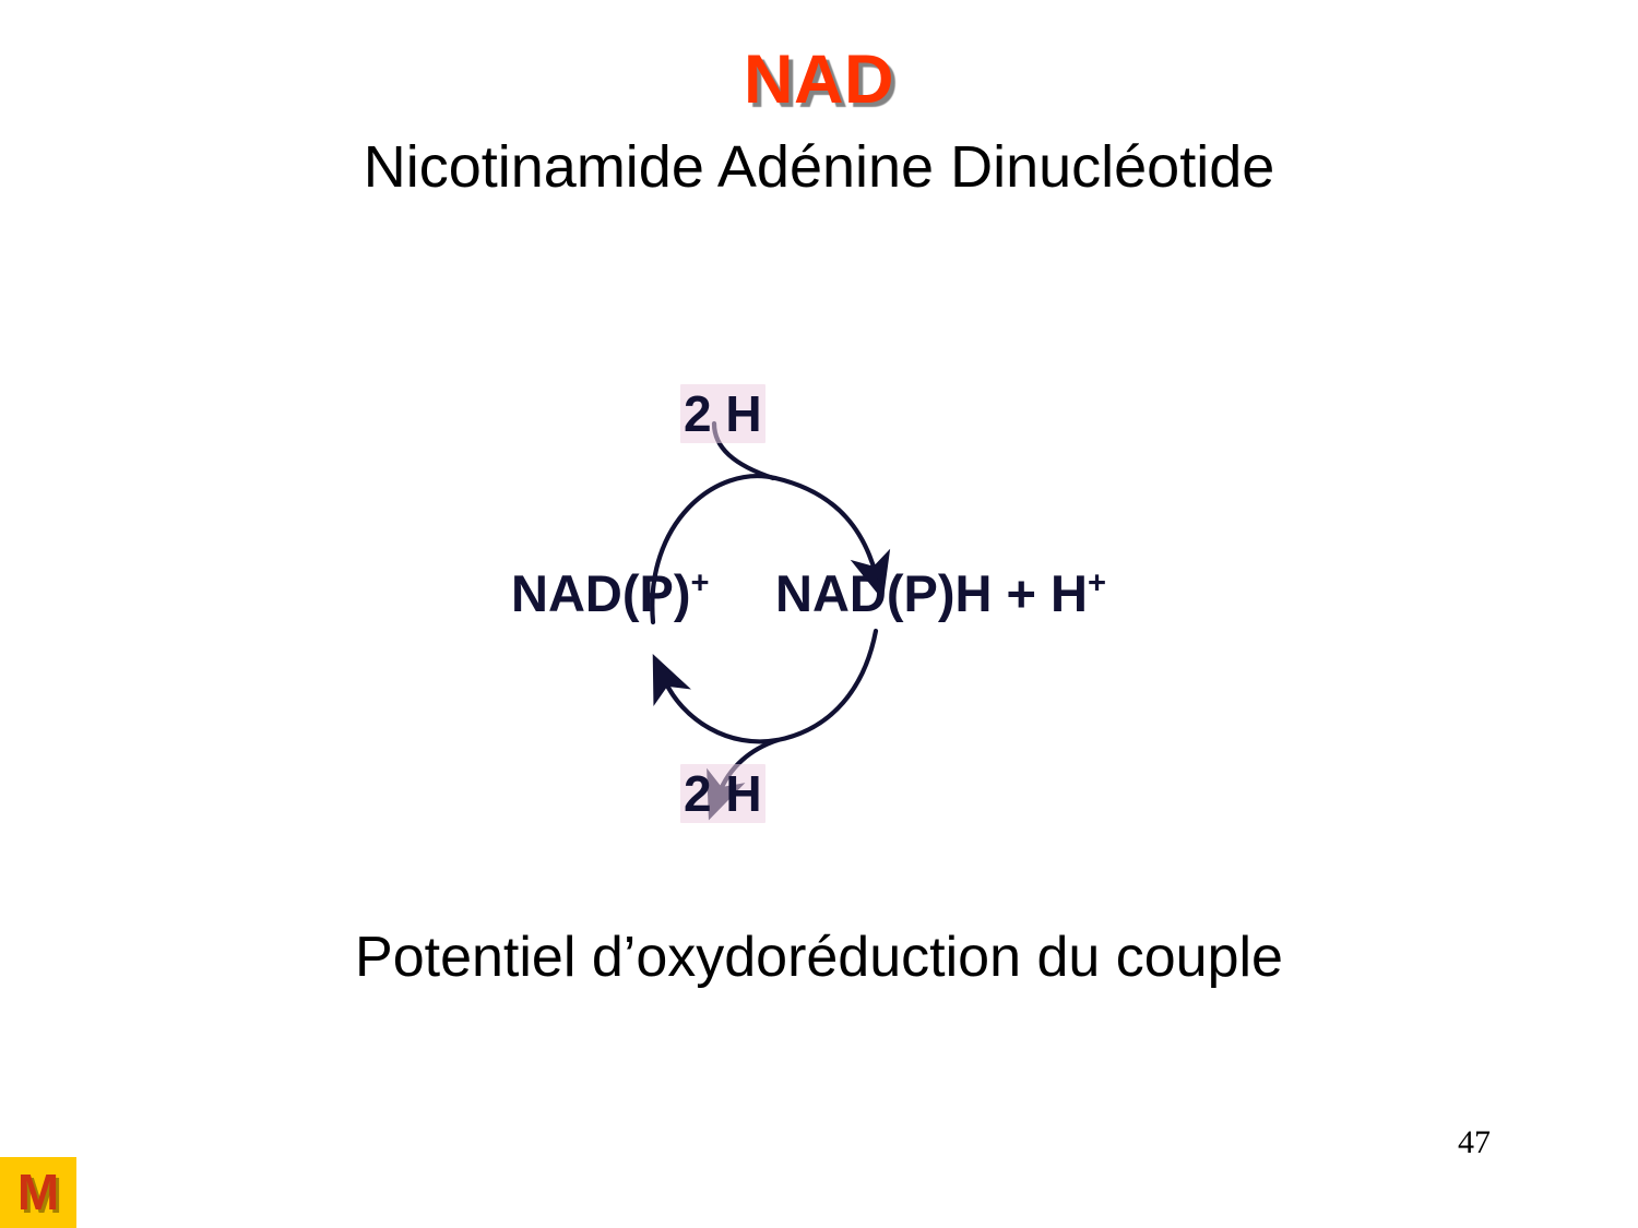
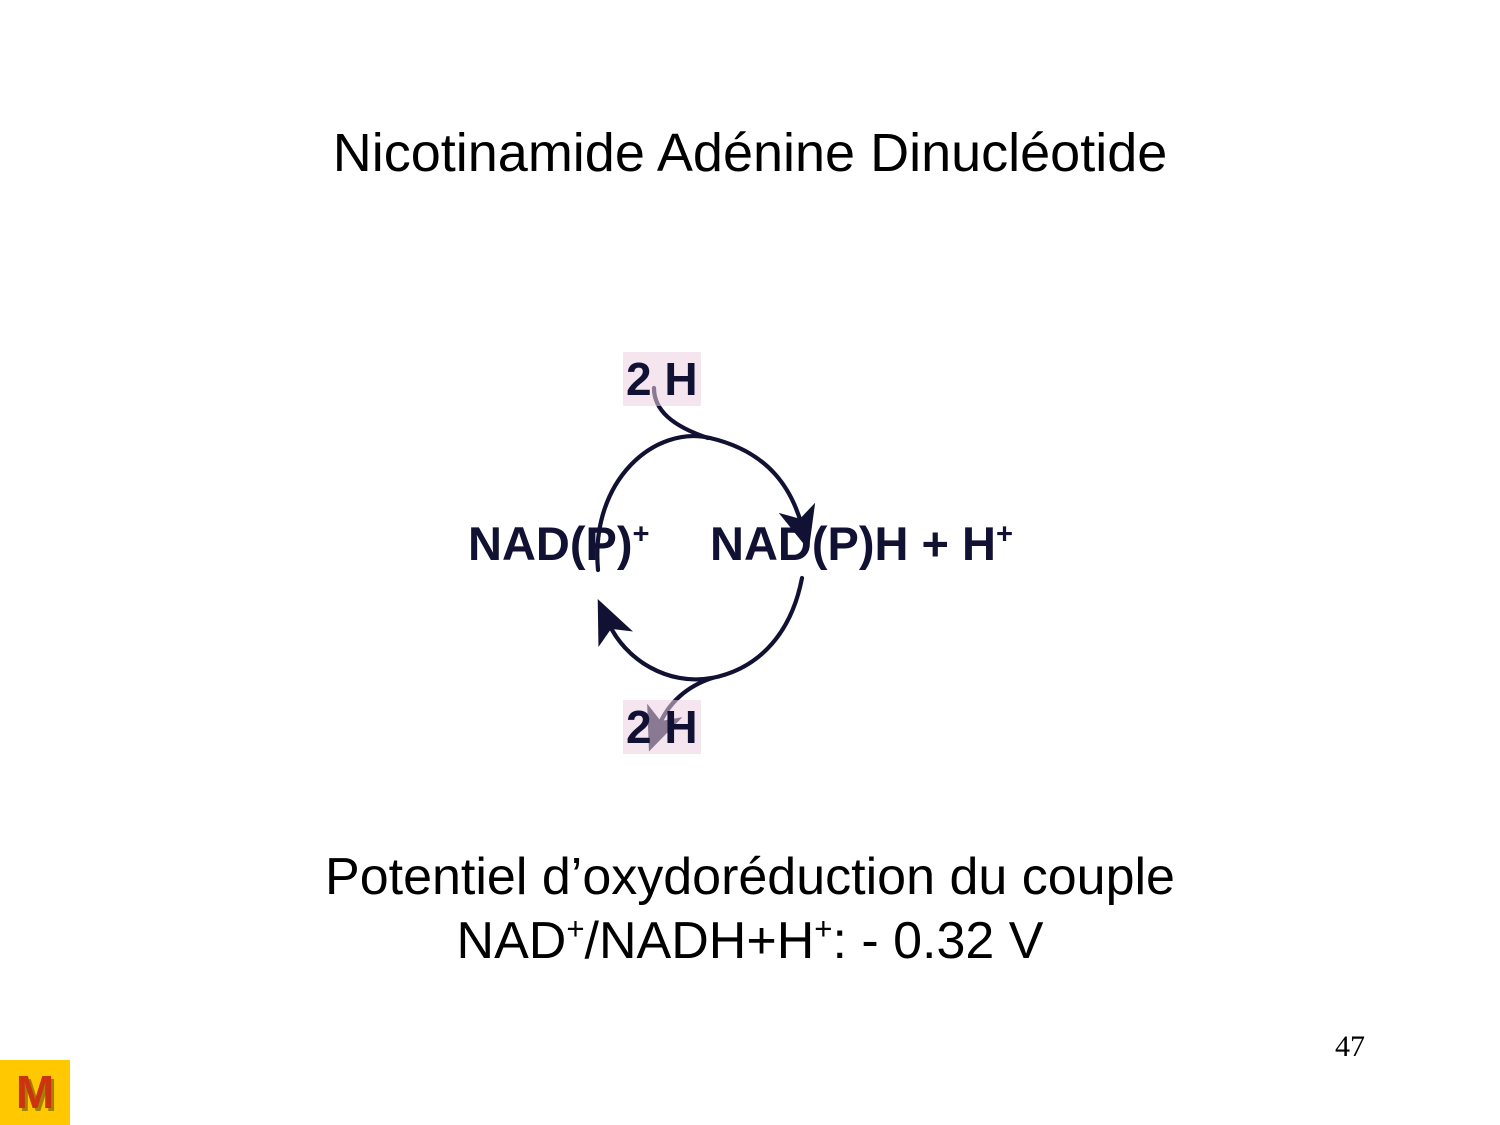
- NAD
  Nicotinamide Adénine Dinucléotide
  2 H
  2 H
  NAD(P)+
  NAD(P)H + H+
  Potentiel d’oxydoréduction du couple
+ NAD+/NADH+H+: - 0.32 V
  47
  M
